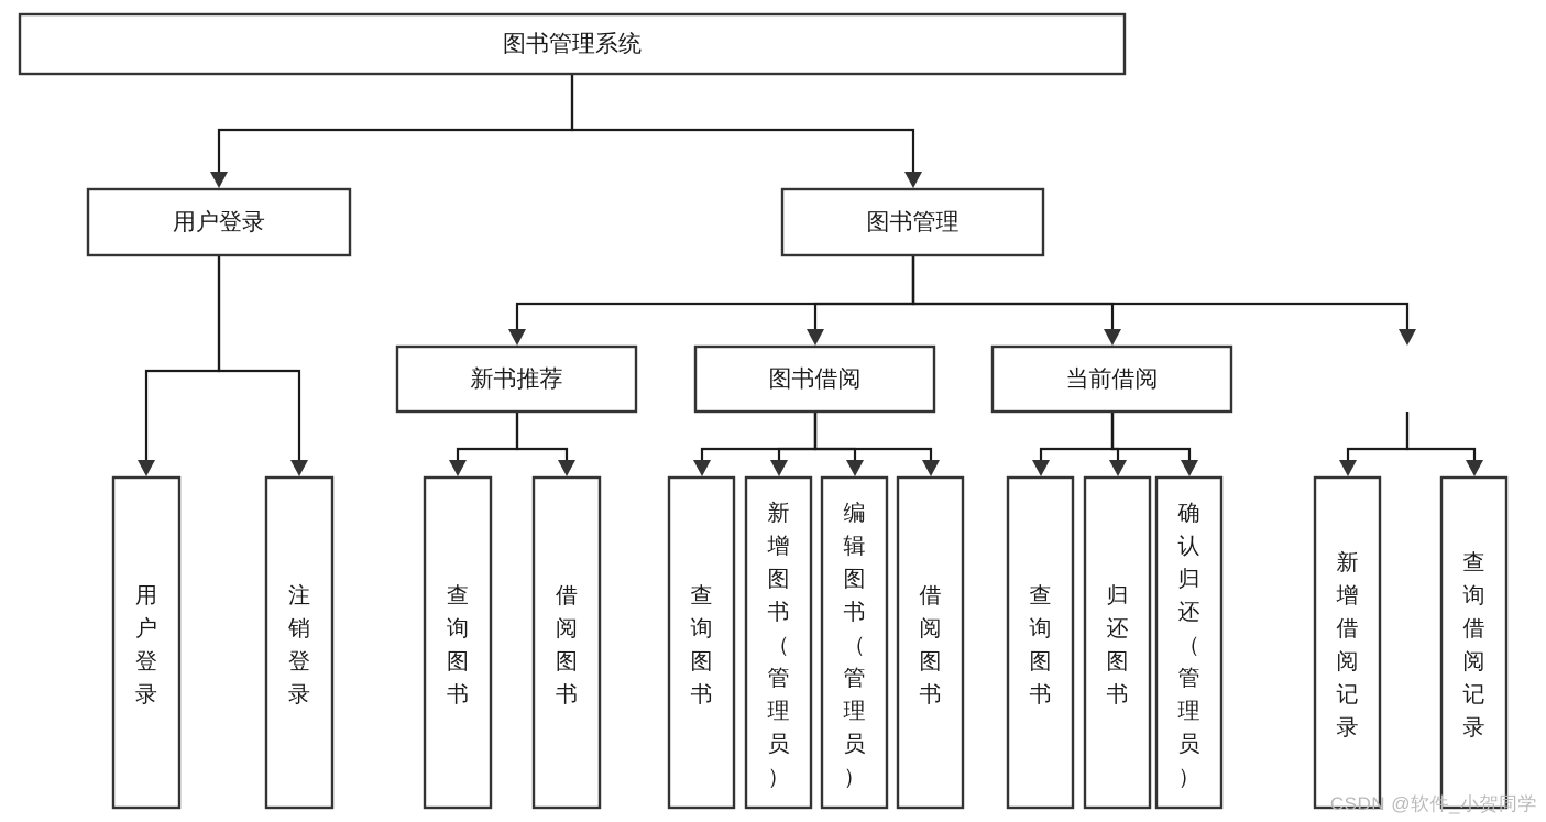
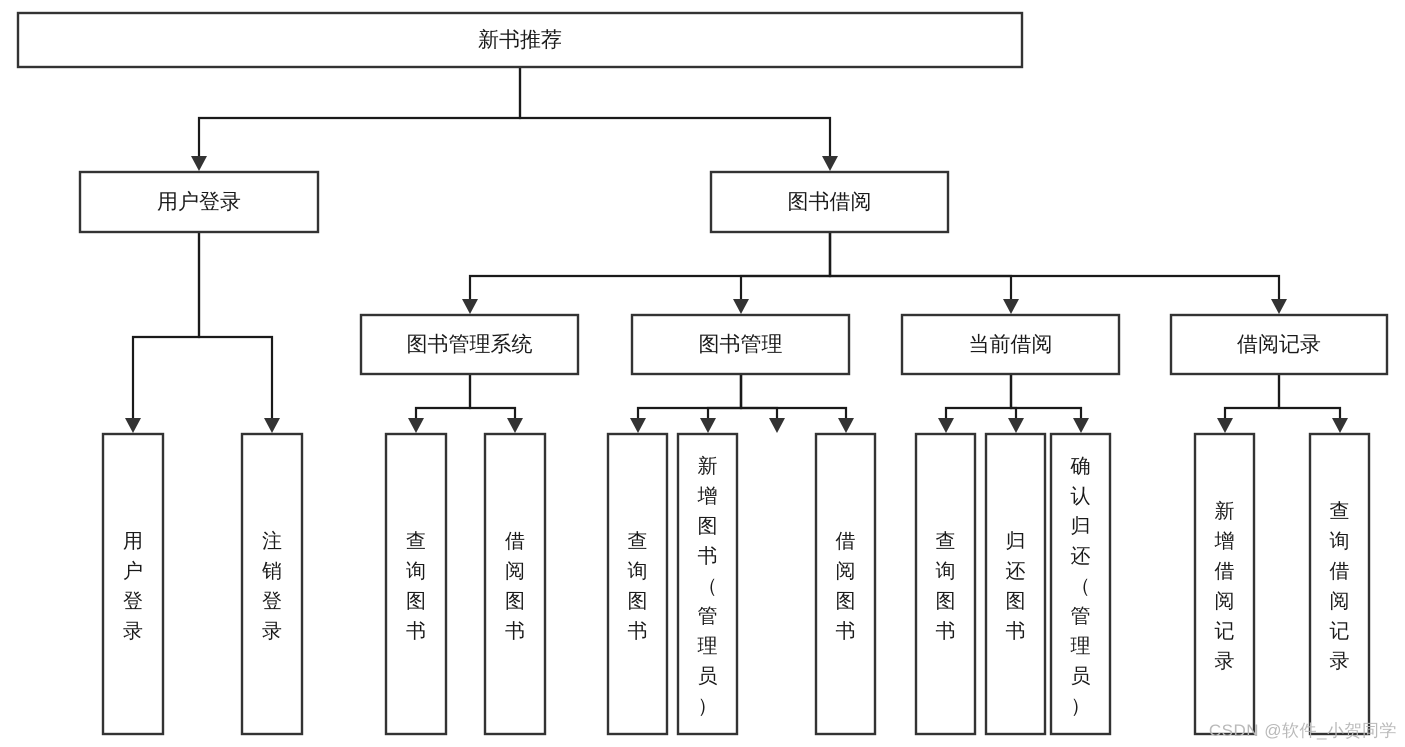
- 图书管理系统
+ 新书推荐
  用户登录
- 图书管理
+ 图书借阅
- 新书推荐
+ 图书管理系统
- 图书借阅
+ 图书管理
  当前借阅
+ 借阅记录
  用户登录
  注销登录
  查询图书
  借阅图书
  查询图书
  新增图书（管理员）
- 编辑图书（管理员）
  借阅图书
  查询图书
  归还图书
  确认归还（管理员）
  新增借阅记录
  查询借阅记录
  CSDN @软件_小贺同学
